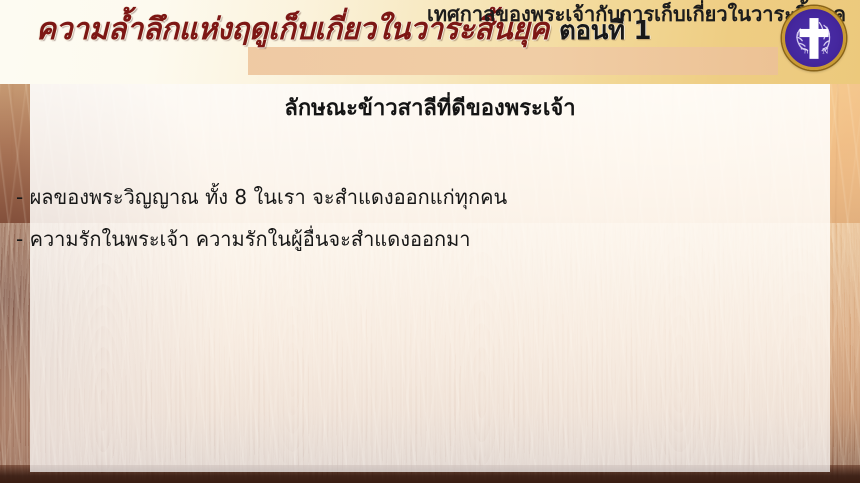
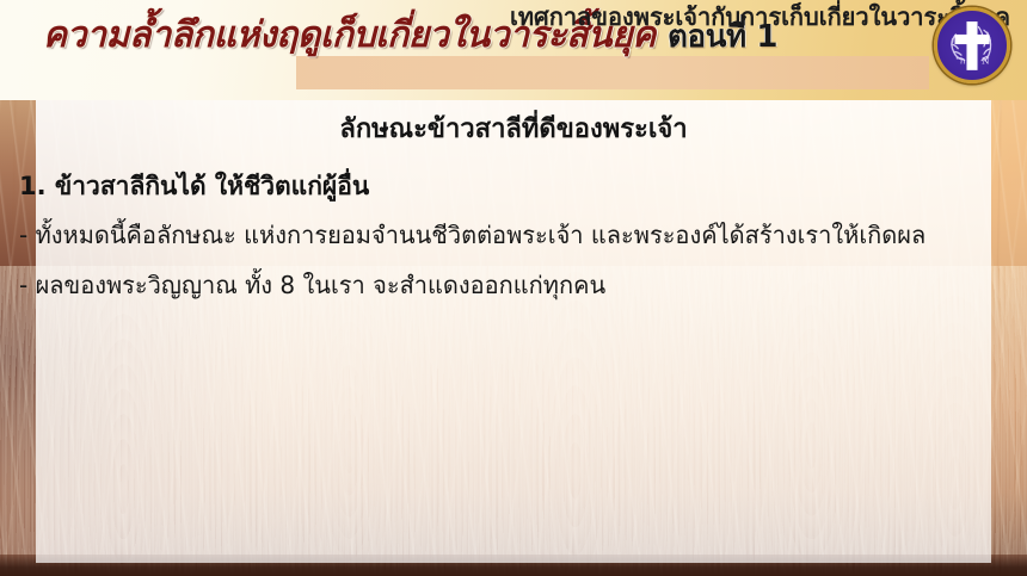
  ความล้ำลึกแห่งฤดูเก็บเกี่ยวในวาระสิ้นยุค ตอนที่ 1
  เทศกาลของพระเจ้ากับการเก็บเกี่ยวในวาระค
  ก
  N
  ลักษณะข้าวสาลีที่ดีของพระเจ้า
+ 1. ข้าวสาลีกินได้ ให้ชีวิตแก่ผู้อื่น
+ - ทั้งหมดนี้คือลักษณะ แห่งการยอมจำนนชีวิตต่อพระเจ้า และพระองค์ได้สร้างเราให้เกิดผล
  - ผลของพระวิญญาณ ทั้ง 8 ในเรา จะสำแดงออกแก่ทุกคน
- - ความรักในพระเจ้า ความรักในผู้อื่นจะสำแดงออกมา
